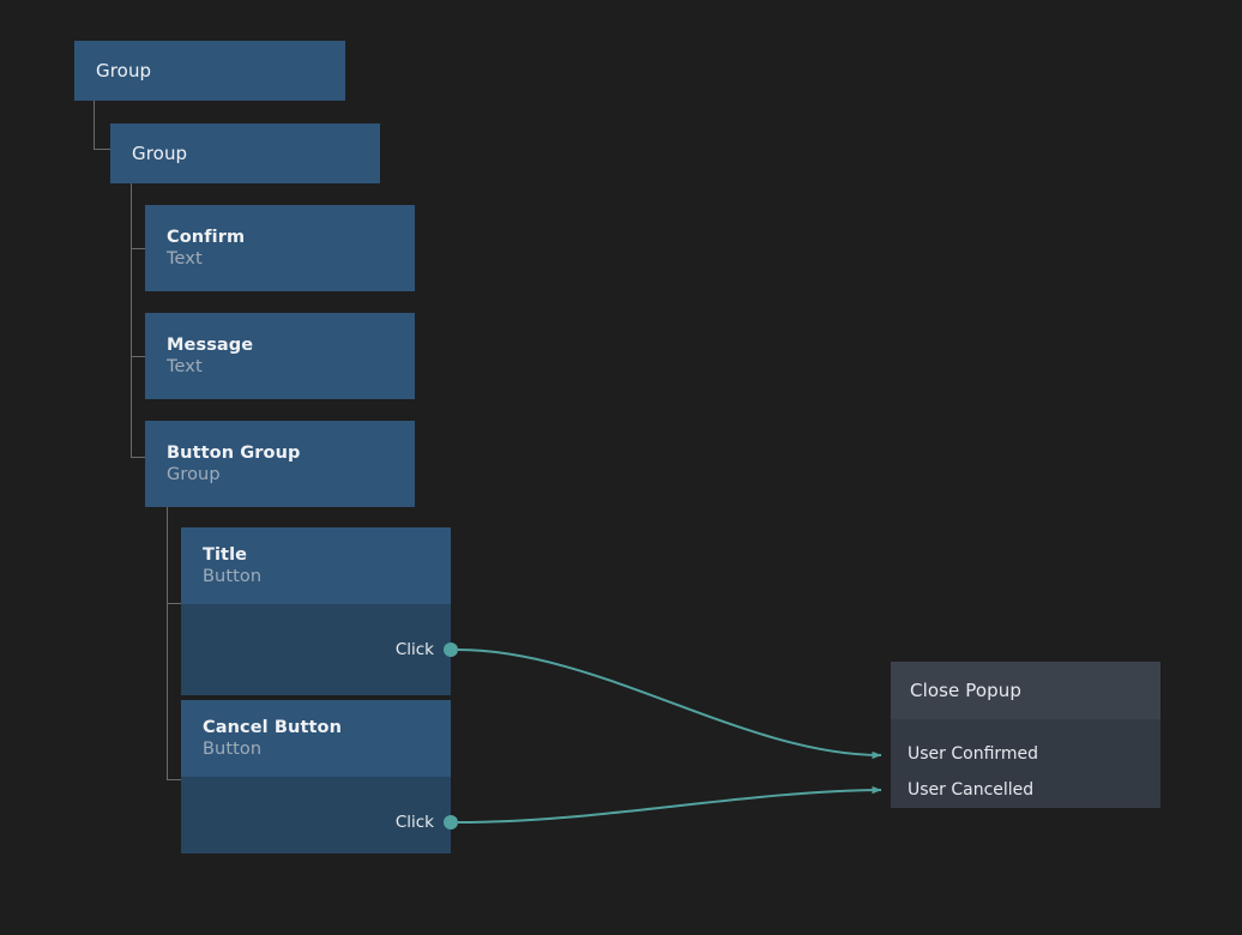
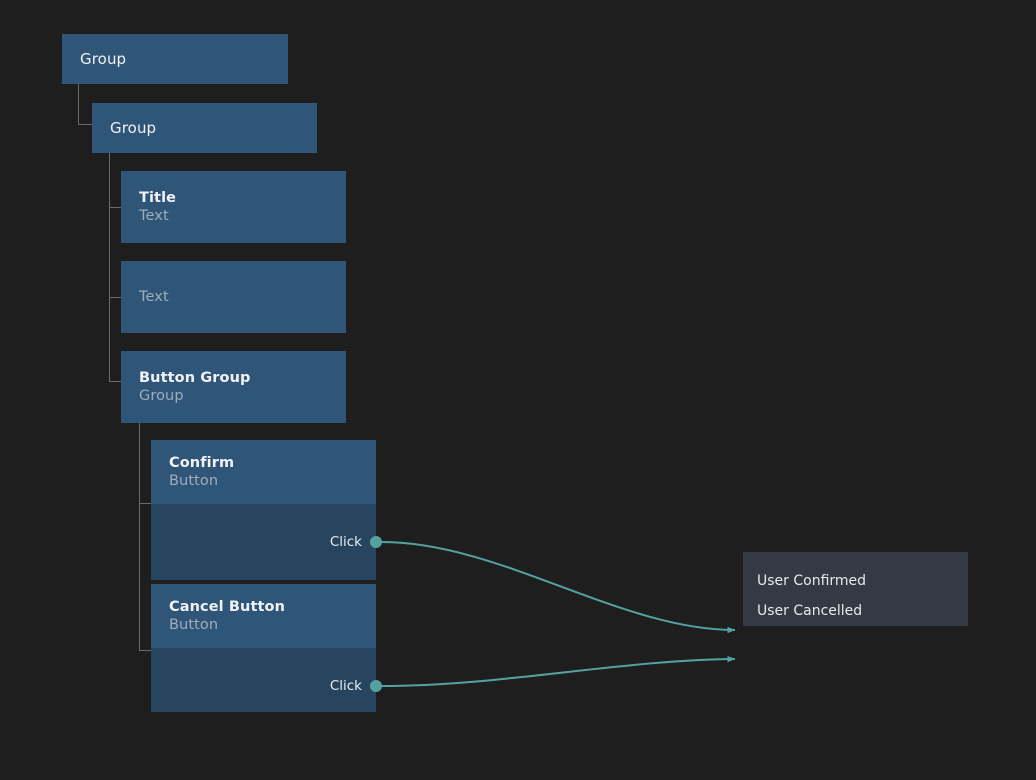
  Group
  Group
- Confirm
+ Title
  Text
- Message
  Text
  Button Group
  Group
- Title
+ Confirm
  Button
  Click
  Cancel Button
  Button
  Click
- Close Popup
  User Confirmed
  User Cancelled
